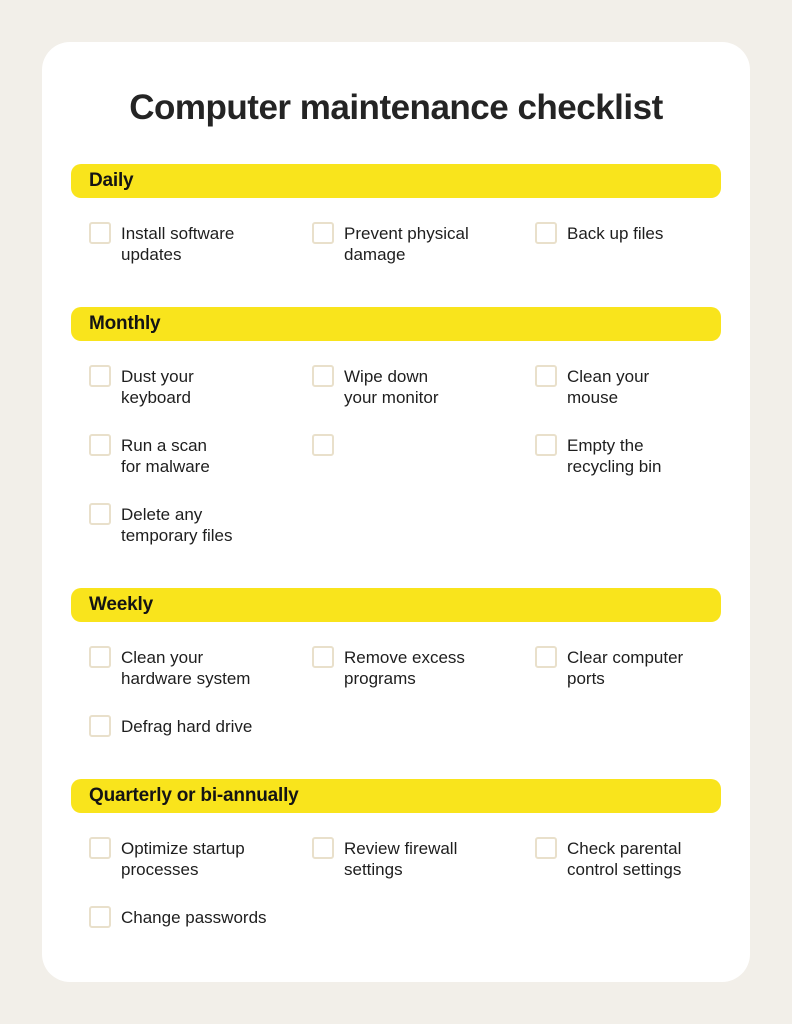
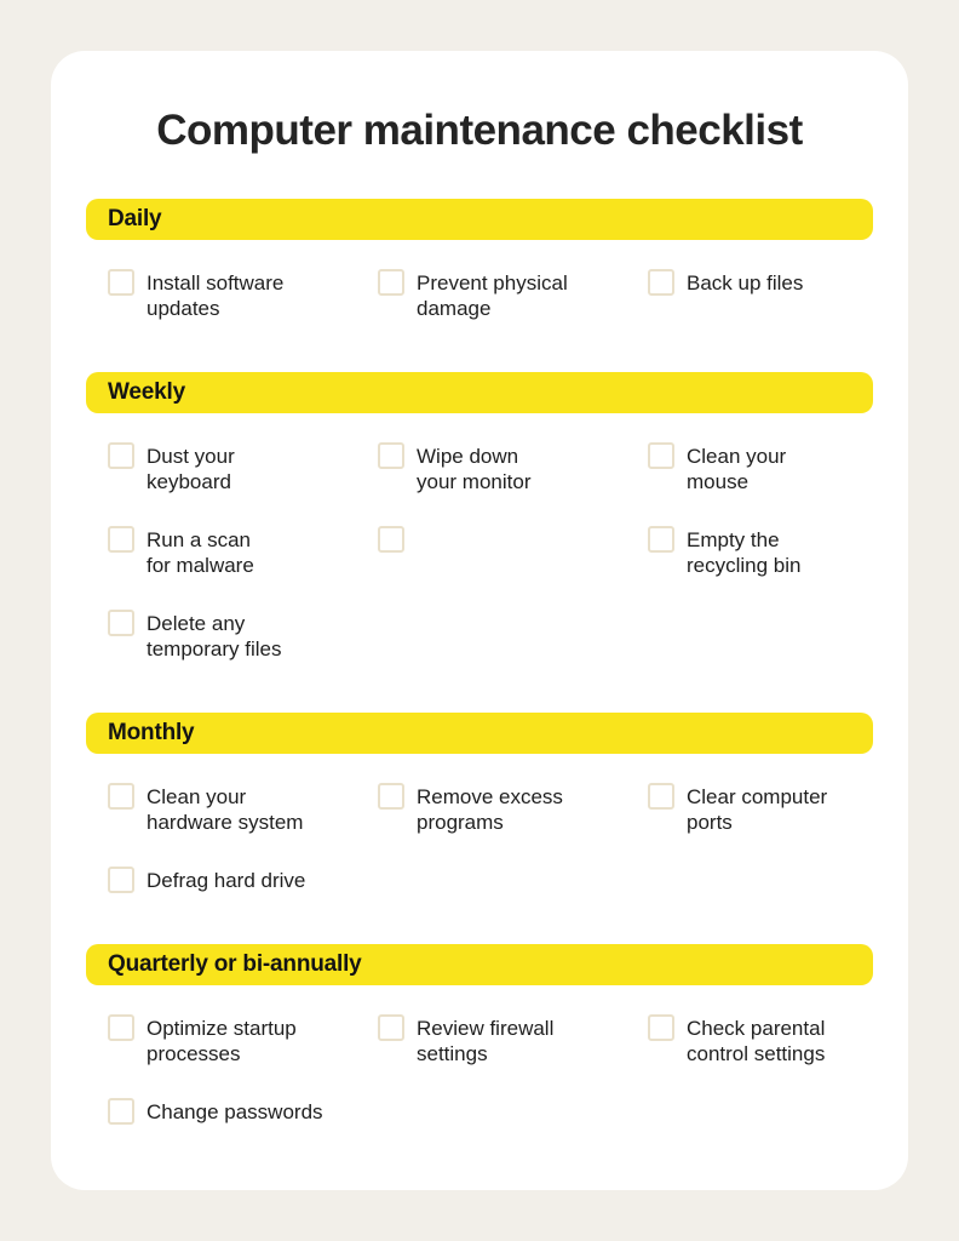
  Computer maintenance checklist
  Daily
  Install software
  updates
  Prevent physical
  damage
  Back up files
- Monthly
+ Weekly
  Dust your
  keyboard
  Wipe down
  your monitor
  Clean your
  mouse
  Run a scan
  for malware
  Empty the
  recycling bin
  Delete any
  temporary files
- Weekly
+ Monthly
  Clean your
  hardware system
  Remove excess
  programs
  Clear computer
  ports
  Defrag hard drive
  Quarterly or bi-annually
  Optimize startup
  processes
  Review firewall
  settings
  Check parental
  control settings
  Change passwords
